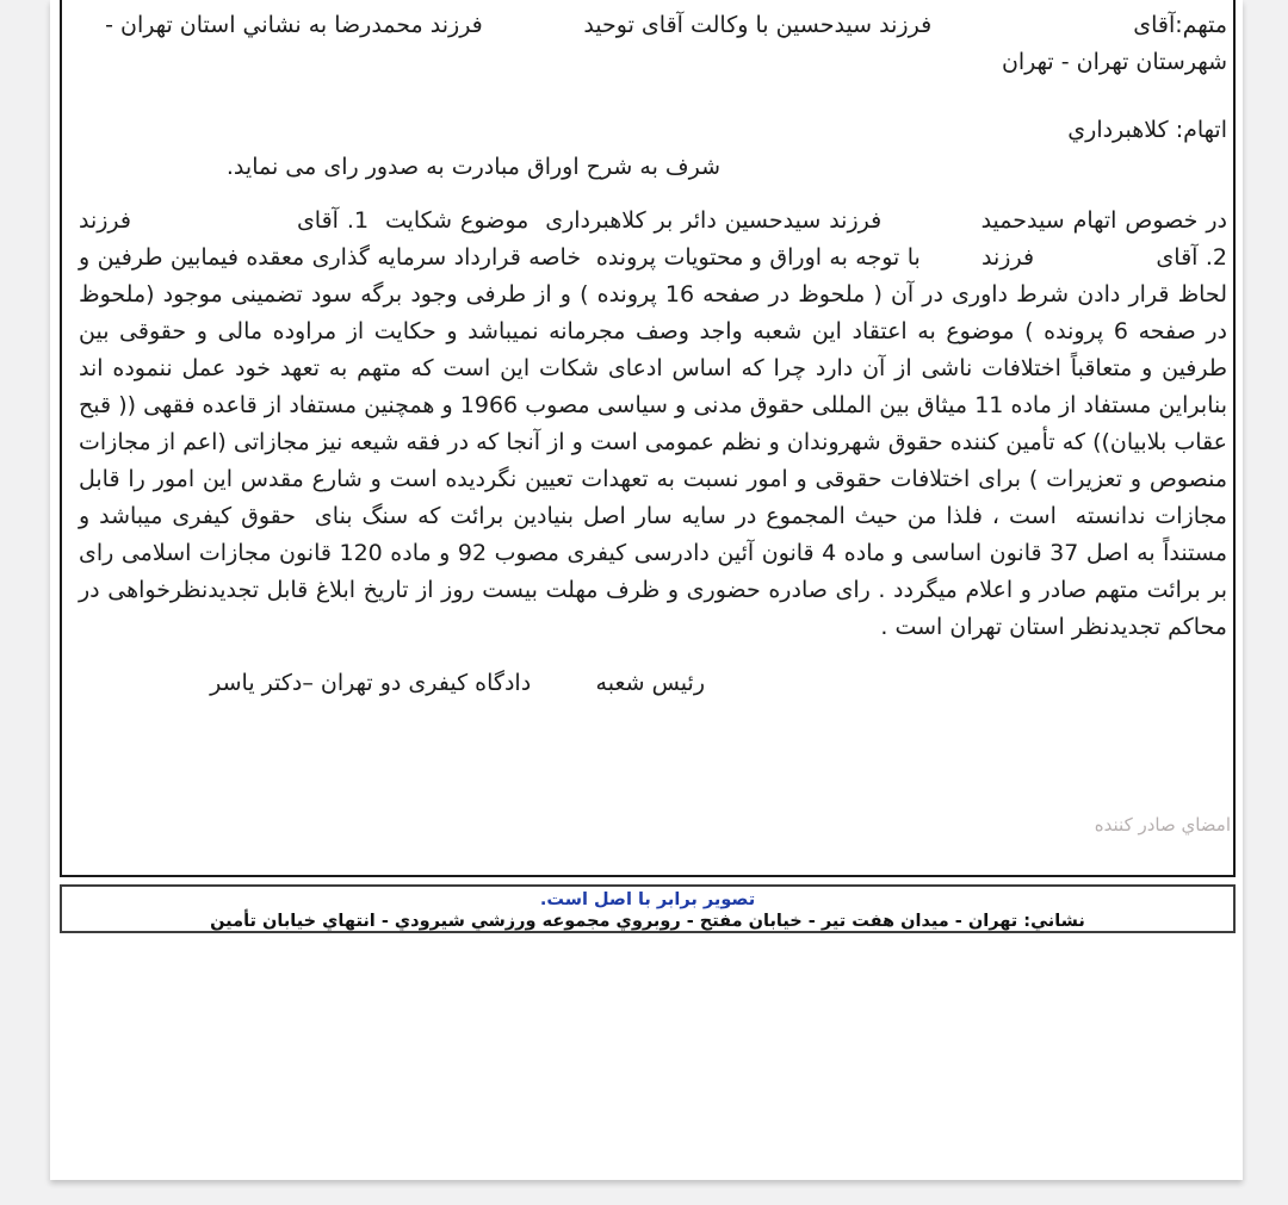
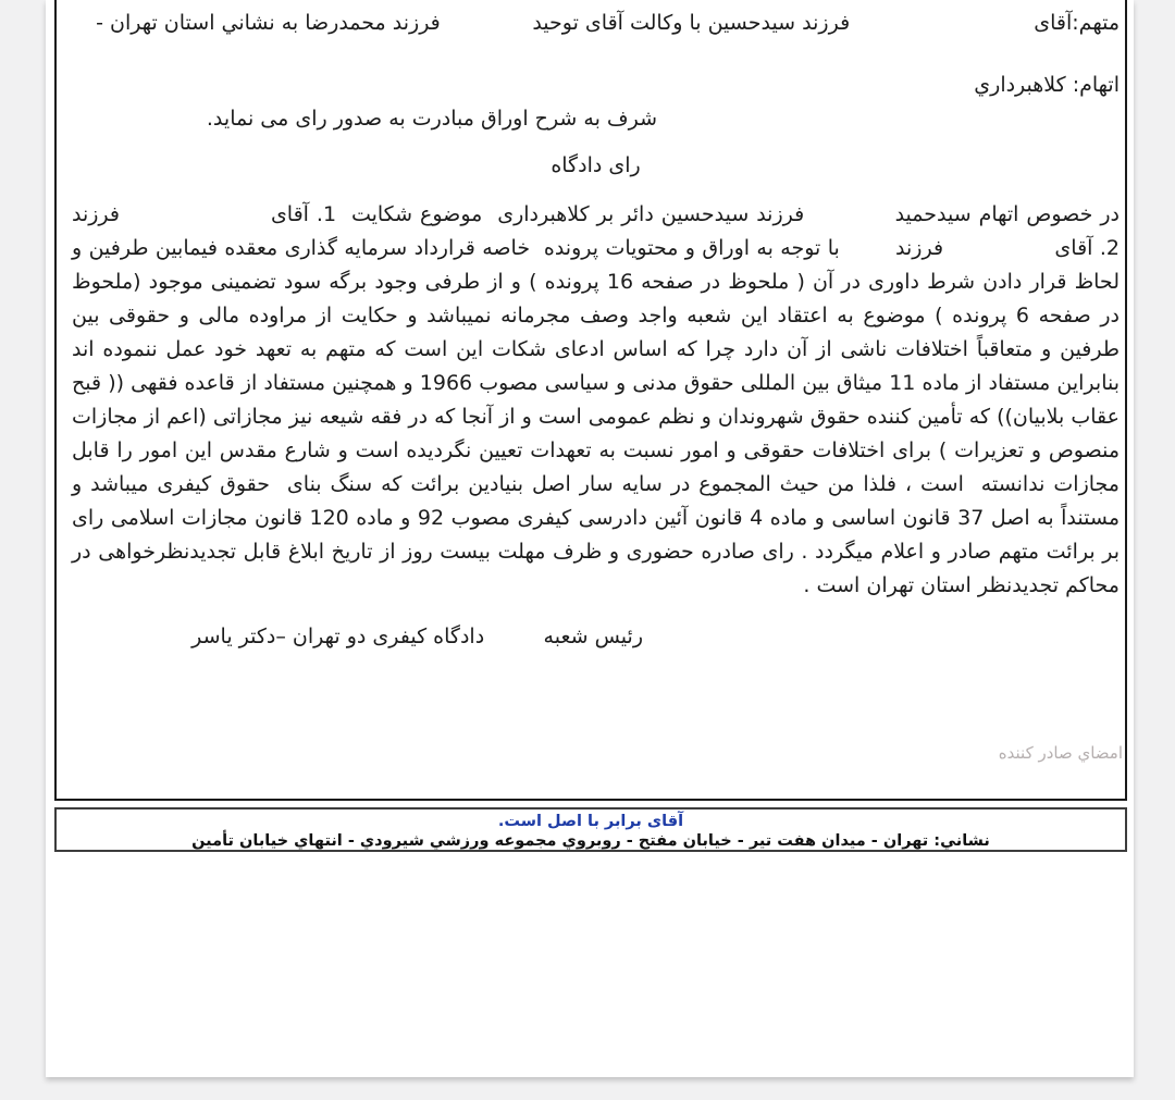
  متهم:آقای فرزند سیدحسین با وکالت آقای توحید فرزند محمدرضا به نشاني استان تهران -
- شهرستان تهران - تهران
  اتهام: کلاهبرداري
  شرف به شرح اوراق مبادرت به صدور رای می نماید.
+ رای دادگاه
  در خصوص اتهام سیدحمید فرزند سیدحسین دائر بر کلاهبرداری موضوع شکایت 1. آقای فرزند 2. آقای فرزند با توجه به اوراق و محتویات پرونده خاصه قرارداد سرمایه گذاری معقده فیمابین طرفین و لحاظ قرار دادن شرط داوری در آن ( ملحوظ در صفحه 16 پرونده ) و از طرفی وجود برگه سود تضمینی موجود (ملحوظ در صفحه 6 پرونده ) موضوع به اعتقاد این شعبه واجد وصف مجرمانه نمیباشد و حکایت از مراوده مالی و حقوقی بین طرفین و متعاقباً اختلافات ناشی از آن دارد چرا که اساس ادعای شکات این است که متهم به تعهد خود عمل ننموده اند بنابراین مستفاد از ماده 11 میثاق بین المللی حقوق مدنی و سیاسی مصوب 1966 و همچنین مستفاد از قاعده فقهی (( قبح عقاب بلابیان)) که تأمین کننده حقوق شهروندان و نظم عمومی است و از آنجا که در فقه شیعه نیز مجازاتی (اعم از مجازات منصوص و تعزیرات ) برای اختلافات حقوقی و امور نسبت به تعهدات تعیین نگردیده است و شارع مقدس این امور را قابل مجازات ندانسته است ، فلذا من حیث المجموع در سایه سار اصل بنیادین برائت که سنگ بنای حقوق کیفری میباشد و مستنداً به اصل 37 قانون اساسی و ماده 4 قانون آئین دادرسی کیفری مصوب 92 و ماده 120 قانون مجازات اسلامی رای بر برائت متهم صادر و اعلام میگردد . رای صادره حضوری و ظرف مهلت بیست روز از تاریخ ابلاغ قابل تجدیدنظرخواهی در محاکم تجدیدنظر استان تهران است .
  رئیس شعبه دادگاه کیفری دو تهران –دکتر یاسر
  امضاي صادر کننده
- تصویر برابر با اصل است.
+ آقای برابر با اصل است.
  نشاني: تهران - میدان هفت تیر - خیابان مفتح - روبروي مجموعه ورزشي شیرودي - انتهاي خیابان تأمین
